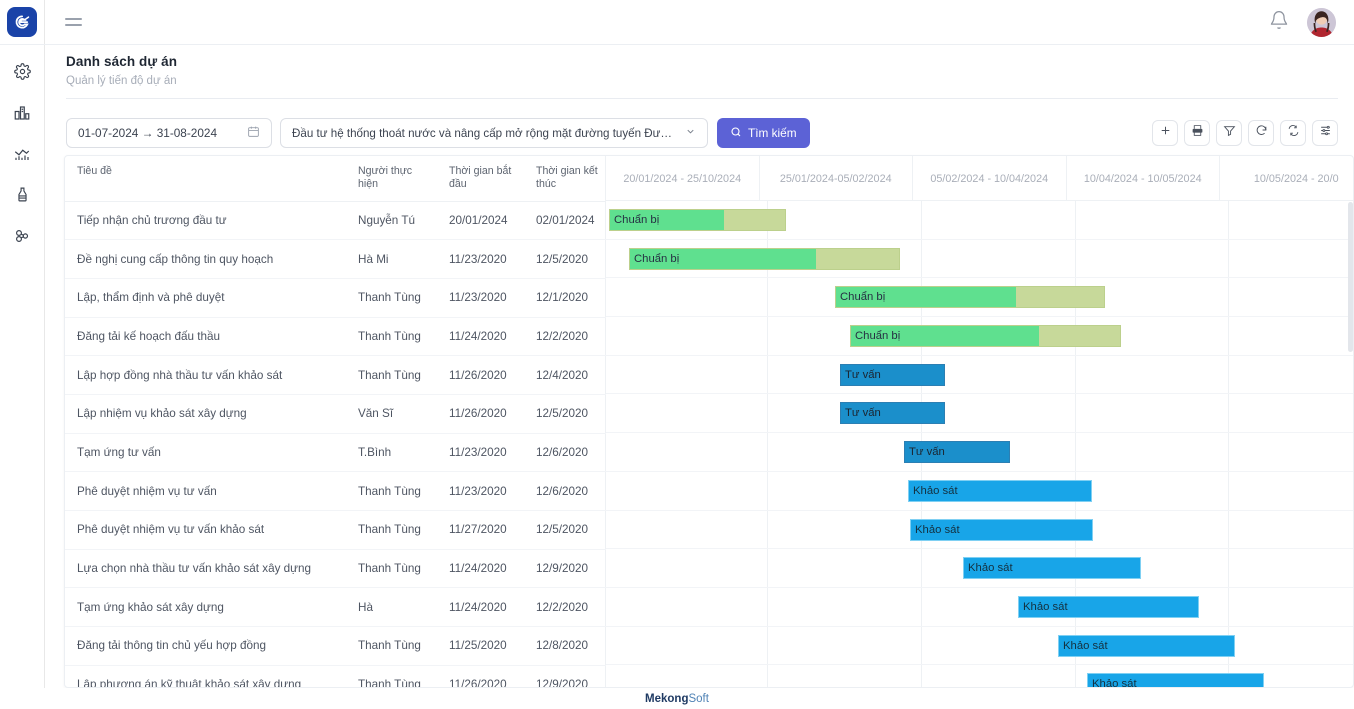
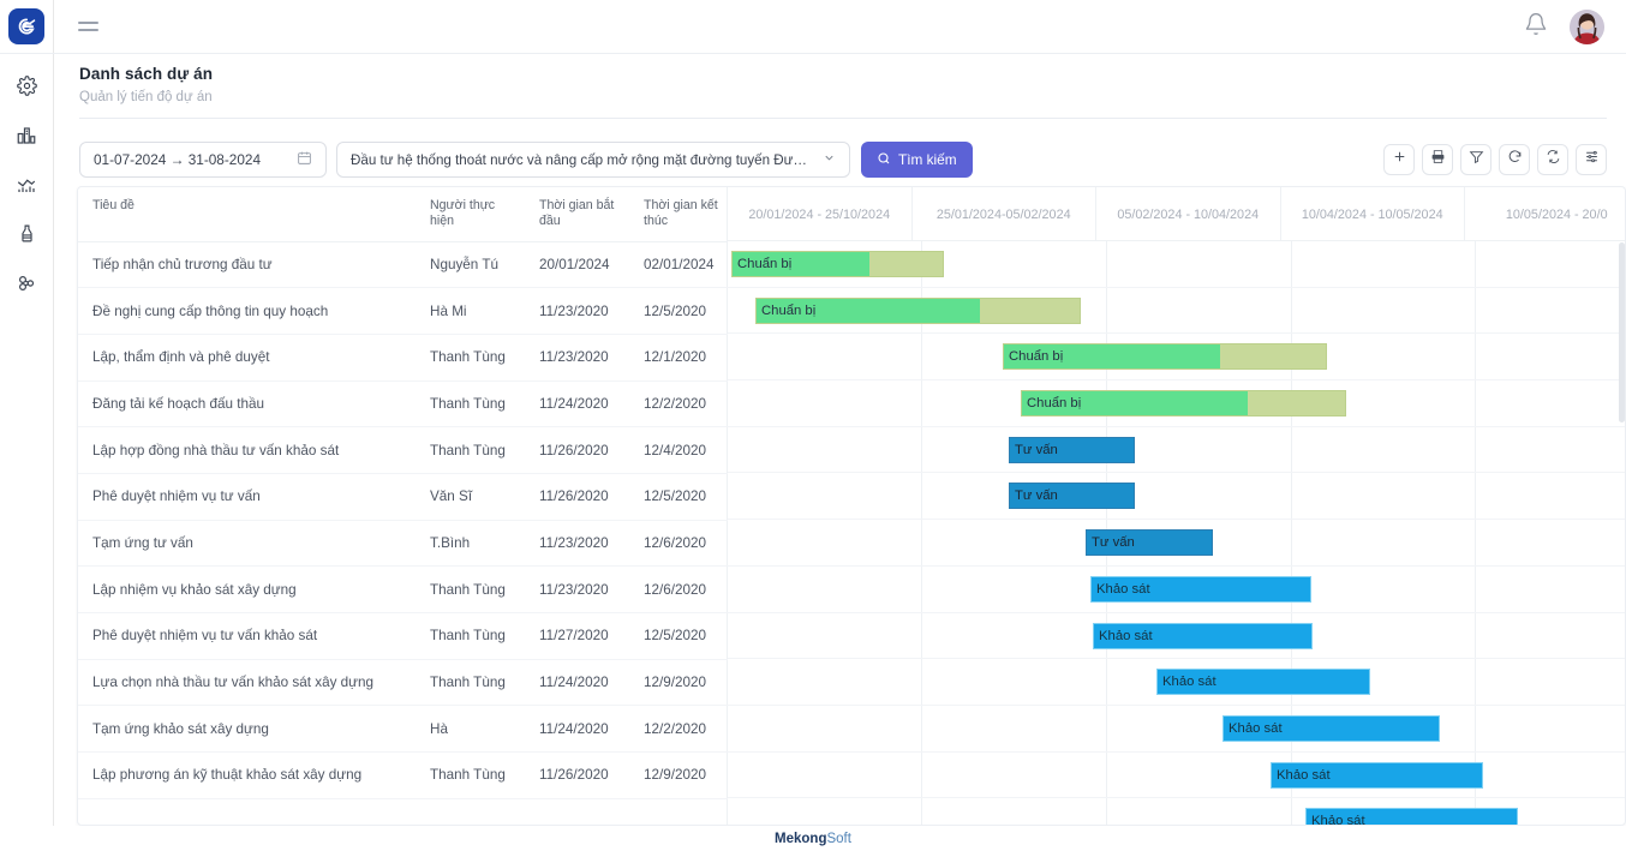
  Danh sách dự án
  Quản lý tiến độ dự án
  01-07-2024 → 31-08-2024
  Đầu tư hệ thống thoát nước và nâng cấp mở rộng mặt đường tuyến Đườn
  Tìm kiếm
  Tiêu đề	Người thực hiện	Thời gian bắt đầu	Thời gian kết thúc
  Tiếp nhận chủ trương đầu tư	Nguyễn Tú	20/01/2024	02/01/2024
  Đề nghị cung cấp thông tin quy hoạch	Hà Mi	11/23/2020	12/5/2020
  Lập, thẩm định và phê duyệt	Thanh Tùng	11/23/2020	12/1/2020
  Đăng tải kế hoạch đấu thầu	Thanh Tùng	11/24/2020	12/2/2020
  Lập hợp đồng nhà thầu tư vấn khảo sát	Thanh Tùng	11/26/2020	12/4/2020
- Lập nhiệm vụ khảo sát xây dựng	Văn Sĩ	11/26/2020	12/5/2020
+ Phê duyệt nhiệm vụ tư vấn	Văn Sĩ	11/26/2020	12/5/2020
  Tạm ứng tư vấn	T.Bình	11/23/2020	12/6/2020
- Phê duyệt nhiệm vụ tư vấn	Thanh Tùng	11/23/2020	12/6/2020
+ Lập nhiệm vụ khảo sát xây dựng	Thanh Tùng	11/23/2020	12/6/2020
  Phê duyệt nhiệm vụ tư vấn khảo sát	Thanh Tùng	11/27/2020	12/5/2020
  Lựa chọn nhà thầu tư vấn khảo sát xây dựng	Thanh Tùng	11/24/2020	12/9/2020
  Tạm ứng khảo sát xây dựng	Hà	11/24/2020	12/2/2020
- Đăng tải thông tin chủ yếu hợp đồng	Thanh Tùng	11/25/2020	12/8/2020
  Lập phương án kỹ thuật khảo sát xây dựng	Thanh Tùng	11/26/2020	12/9/2020
  20/01/2024 - 25/10/2024
  25/01/2024-05/02/2024
  05/02/2024 - 10/04/2024
  10/04/2024 - 10/05/2024
  10/05/2024 - 20/0
  Chuẩn bị
  Chuẩn bị
  Chuẩn bị
  Chuẩn bị
  Tư vấn
  Tư vấn
  Tư vấn
  Khảo sát
  Khảo sát
  Khảo sát
  Khảo sát
  Khảo sát
  Khảo sát
  Mekong
  Soft
